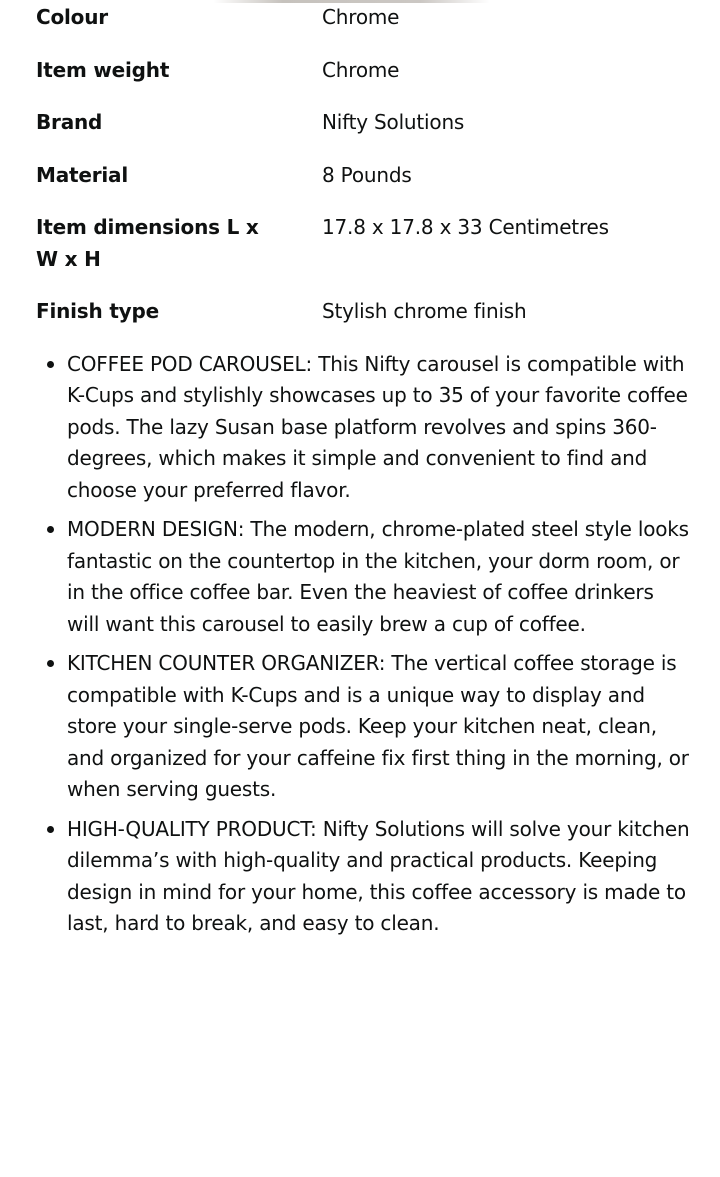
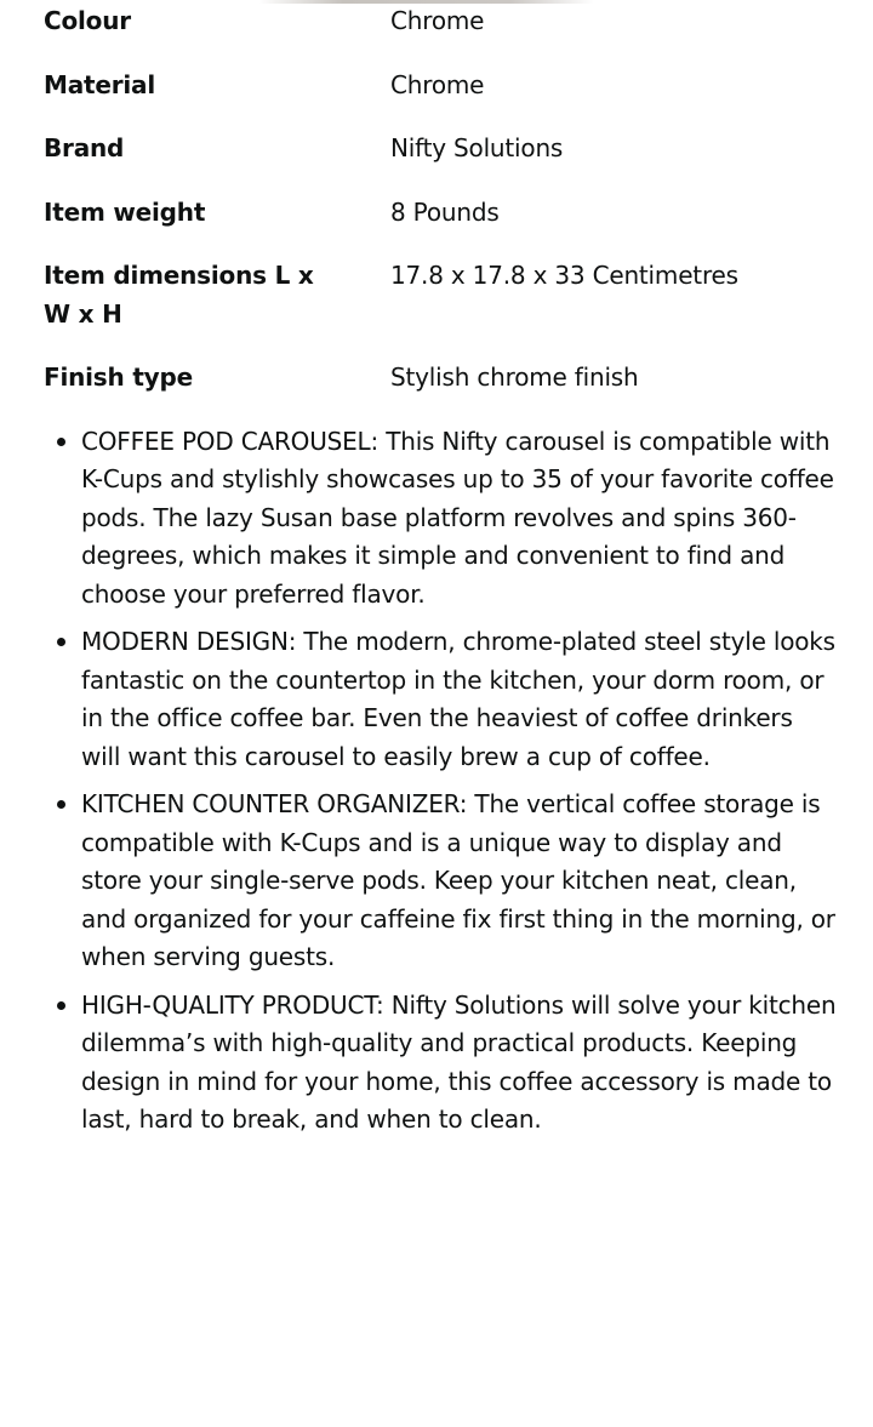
  Colour
  Chrome
- Item weight
+ Material
  Chrome
  Brand
  Nifty Solutions
- Material
+ Item weight
  8 Pounds
  Item dimensions L x
  W x H
  17.8 x 17.8 x 33 Centimetres
  Finish type
  Stylish chrome finish
  COFFEE POD CAROUSEL: This Nifty carousel is compatible with K-Cups and stylishly showcases up to 35 of your favorite coffee pods. The lazy Susan base platform revolves and spins 360-degrees, which makes it simple and convenient to find and choose your preferred flavor.
  MODERN DESIGN: The modern, chrome-plated steel style looks fantastic on the countertop in the kitchen, your dorm room, or in the office coffee bar. Even the heaviest of coffee drinkers will want this carousel to easily brew a cup of coffee.
  KITCHEN COUNTER ORGANIZER: The vertical coffee storage is compatible with K-Cups and is a unique way to display and store your single-serve pods. Keep your kitchen neat, clean, and organized for your caffeine fix first thing in the morning, or when serving guests.
- HIGH-QUALITY PRODUCT: Nifty Solutions will solve your kitchen dilemma’s with high-quality and practical products. Keeping design in mind for your home, this coffee accessory is made to last, hard to break, and easy to clean.
+ HIGH-QUALITY PRODUCT: Nifty Solutions will solve your kitchen dilemma’s with high-quality and practical products. Keeping design in mind for your home, this coffee accessory is made to last, hard to break, and when to clean.
